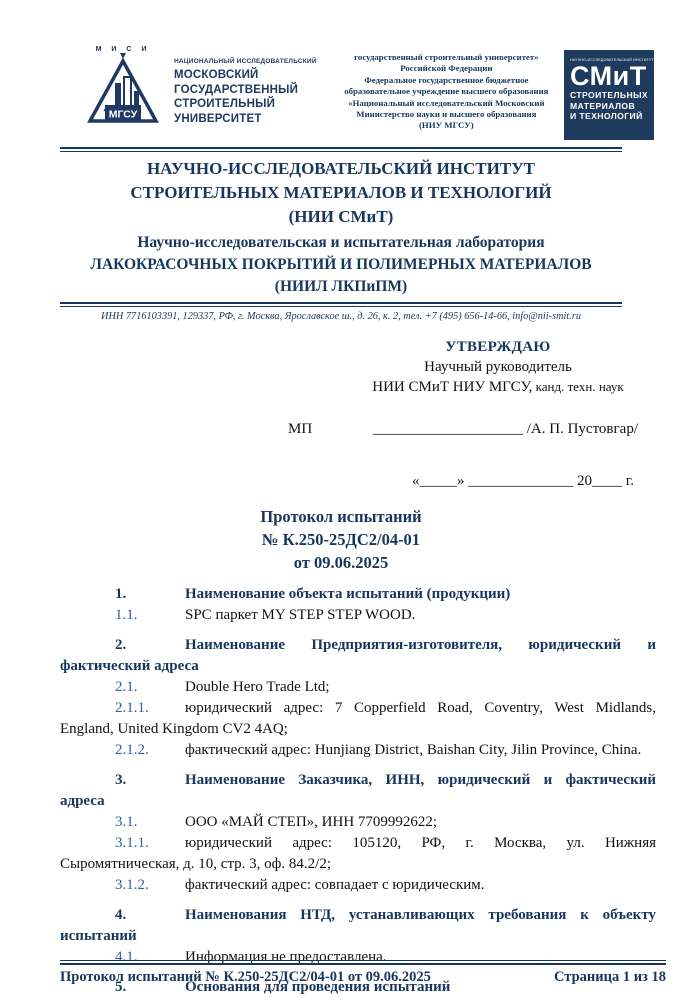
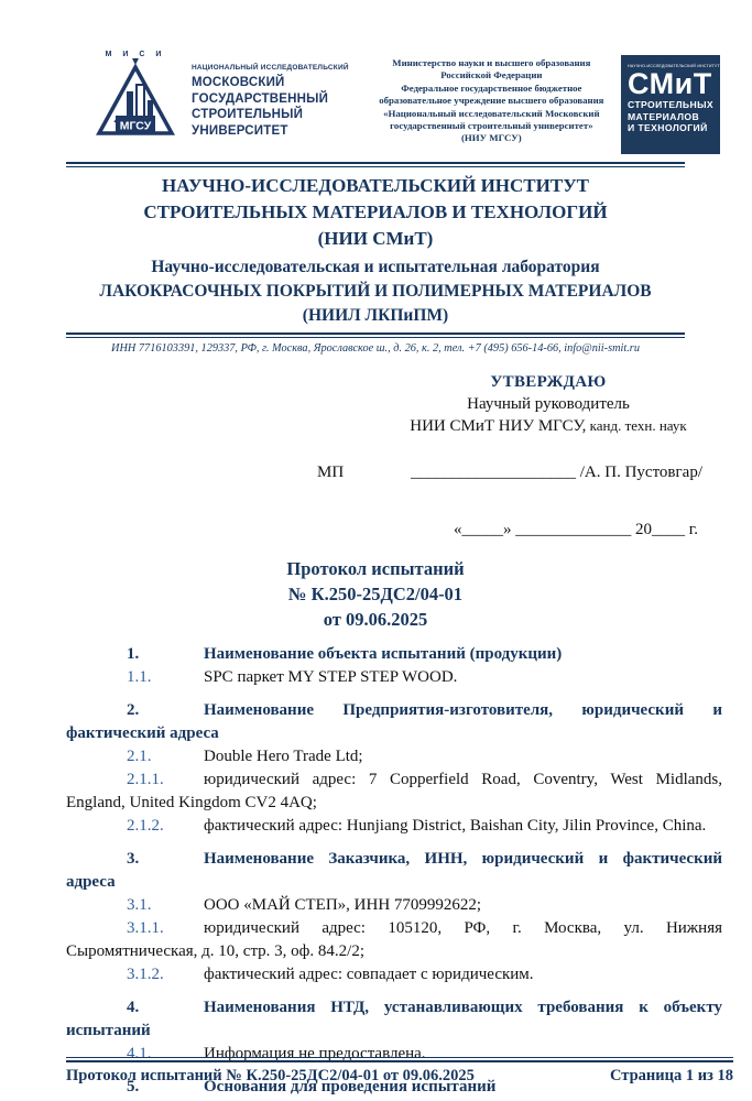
  МГСУ
  МОСКОВСКИЙ
  ГОСУДАРСТВЕННЫЙ
  СТРОИТЕЛЬНЫЙ
  УНИВЕРСИТЕТ
- государственный строительный университет»
+ Министерство науки и высшего образования
  Российской Федерации
  Федеральное государственное бюджетное
  образовательное учреждение высшего образования
  «Национальный исследовательский Московский
- Министерство науки и высшего образования
+ государственный строительный университет»
  (НИУ МГСУ)
  СМиТ
  СТРОИТЕЛЬНЫХ
  МАТЕРИАЛОВ
  И ТЕХНОЛОГИЙ
  НАУЧНО-ИССЛЕДОВАТЕЛЬСКИЙ ИНСТИТУТ
  СТРОИТЕЛЬНЫХ МАТЕРИАЛОВ И ТЕХНОЛОГИЙ
  (НИИ СМиТ)
  Научно-исследовательская и испытательная лаборатория
  ЛАКОКРАСОЧНЫХ ПОКРЫТИЙ И ПОЛИМЕРНЫХ МАТЕРИАЛОВ
  (НИИЛ ЛКПиПМ)
  ИНН 7716103391, 129337, РФ, г. Москва, Ярославское ш., д. 26, к. 2, тел. +7 (495) 656-14-66, info@nii-smit.ru
  УТВЕРЖДАЮ
  Научный руководитель
  НИИ СМиТ НИУ МГСУ, канд. техн. наук
  МП
  ____________________ /А. П. Пустовгар/
  «_____» ______________ 20____ г.
  Протокол испытаний
  № К.250-25ДС2/04-01
  от 09.06.2025
  1. Наименование объекта испытаний (продукции)
  1.1. SPC паркет MY STEP STEP WOOD.
  2. Наименование Предприятия-изготовителя, юридический и фактический адреса
  2.1. Double Hero Trade Ltd;
  2.1.1. юридический адрес: 7 Copperfield Road, Coventry, West Midlands, England, United Kingdom CV2 4AQ;
  2.1.2. фактический адрес: Hunjiang District, Baishan City, Jilin Province, China.
  3. Наименование Заказчика, ИНН, юридический и фактический адреса
  3.1. ООО «МАЙ СТЕП», ИНН 7709992622;
  3.1.1. юридический адрес: 105120, РФ, г. Москва, ул. Нижняя Сыромятническая, д. 10, стр. 3, оф. 84.2/2;
  3.1.2. фактический адрес: совпадает с юридическим.
  4. Наименования НТД, устанавливающих требования к объекту испытаний
  4.1. Информация не предоставлена.
  5. Основания для проведения испытаний
  Протокол испытаний № К.250-25ДС2/04-01 от 09.06.2025
  Страница 1 из 18
